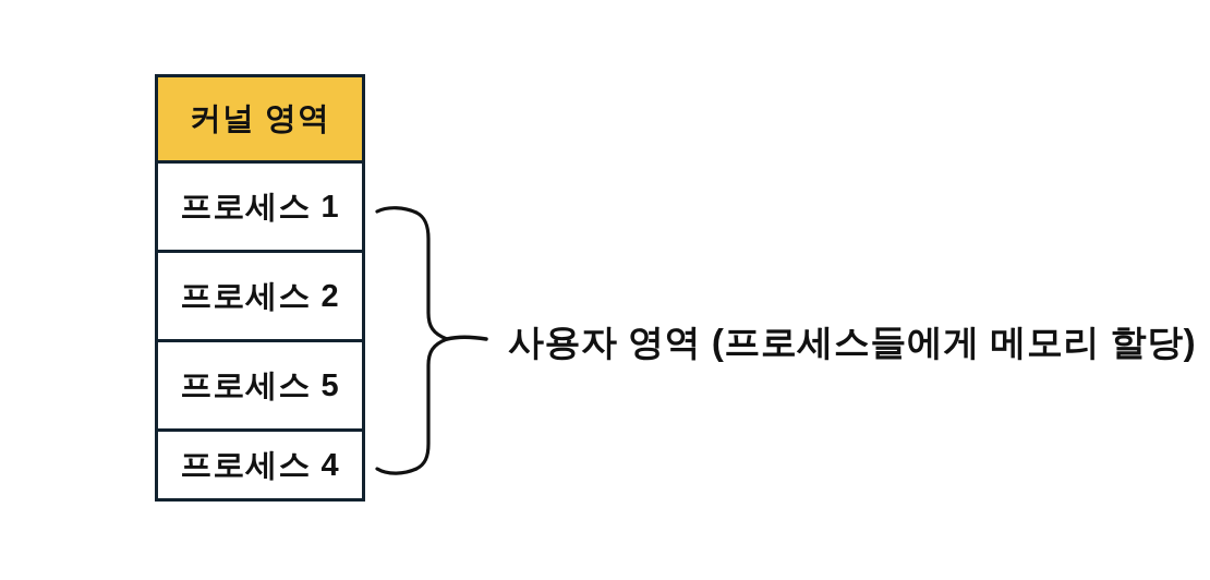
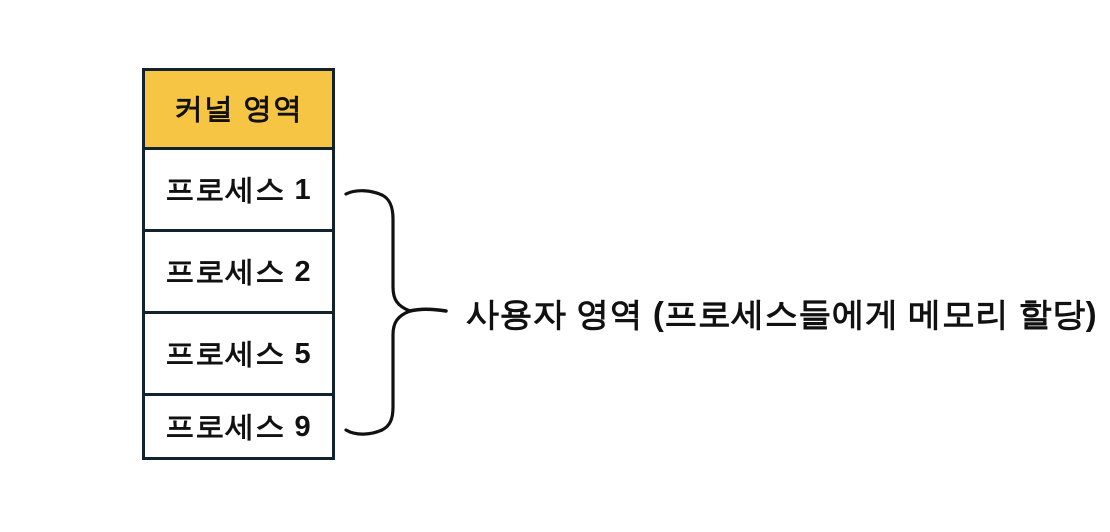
  커널 영역
  프로세스 1
  프로세스 2
  프로세스 5
- 프로세스 4
+ 프로세스 9
  사용자 영역 (프로세스들에게 메모리 할당)
